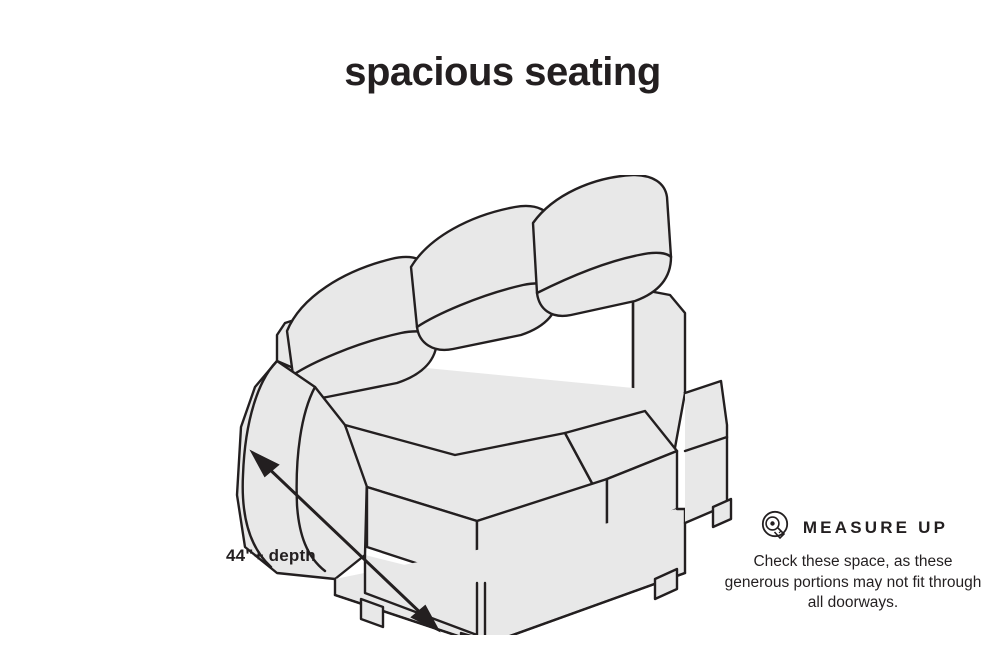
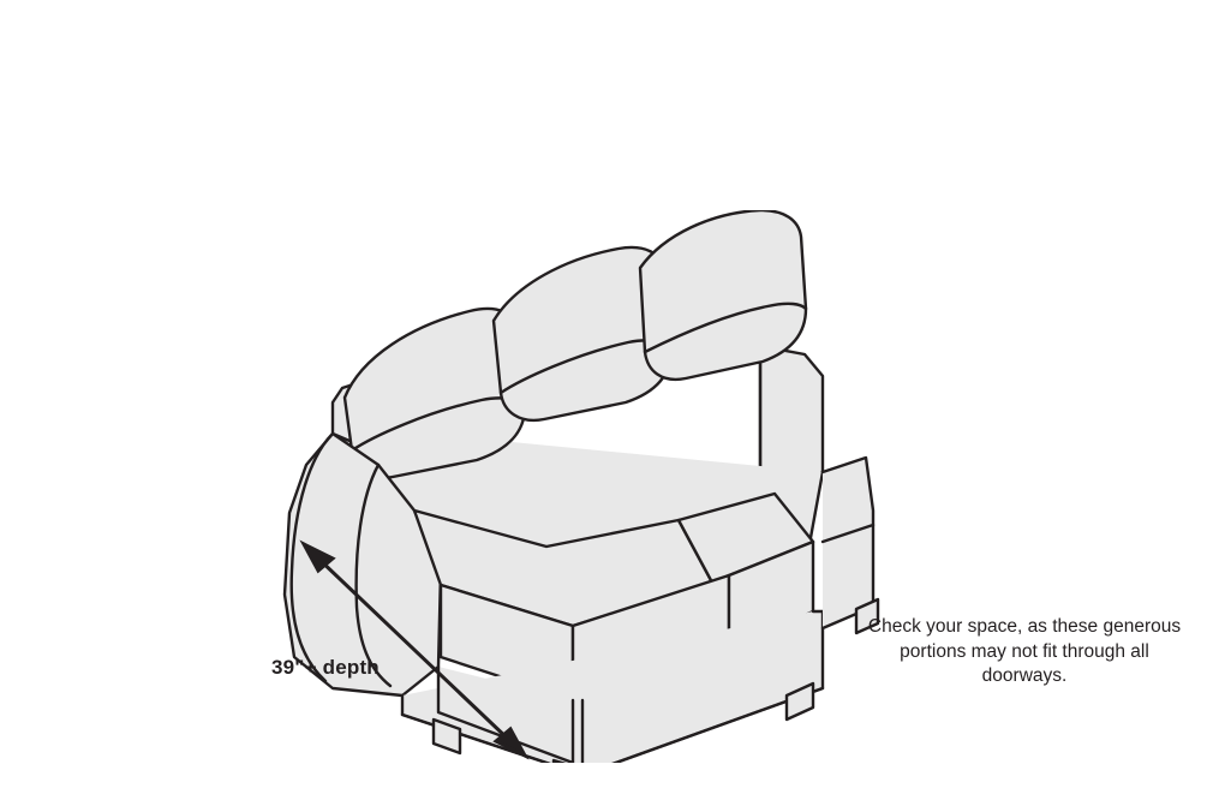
- spacious seating
- 44"+ depth
+ 39"+ depth
- MEASURE UP
- Check these space, as these generous portions may not fit through all doorways.
+ Check your space, as these generous portions may not fit through all doorways.
